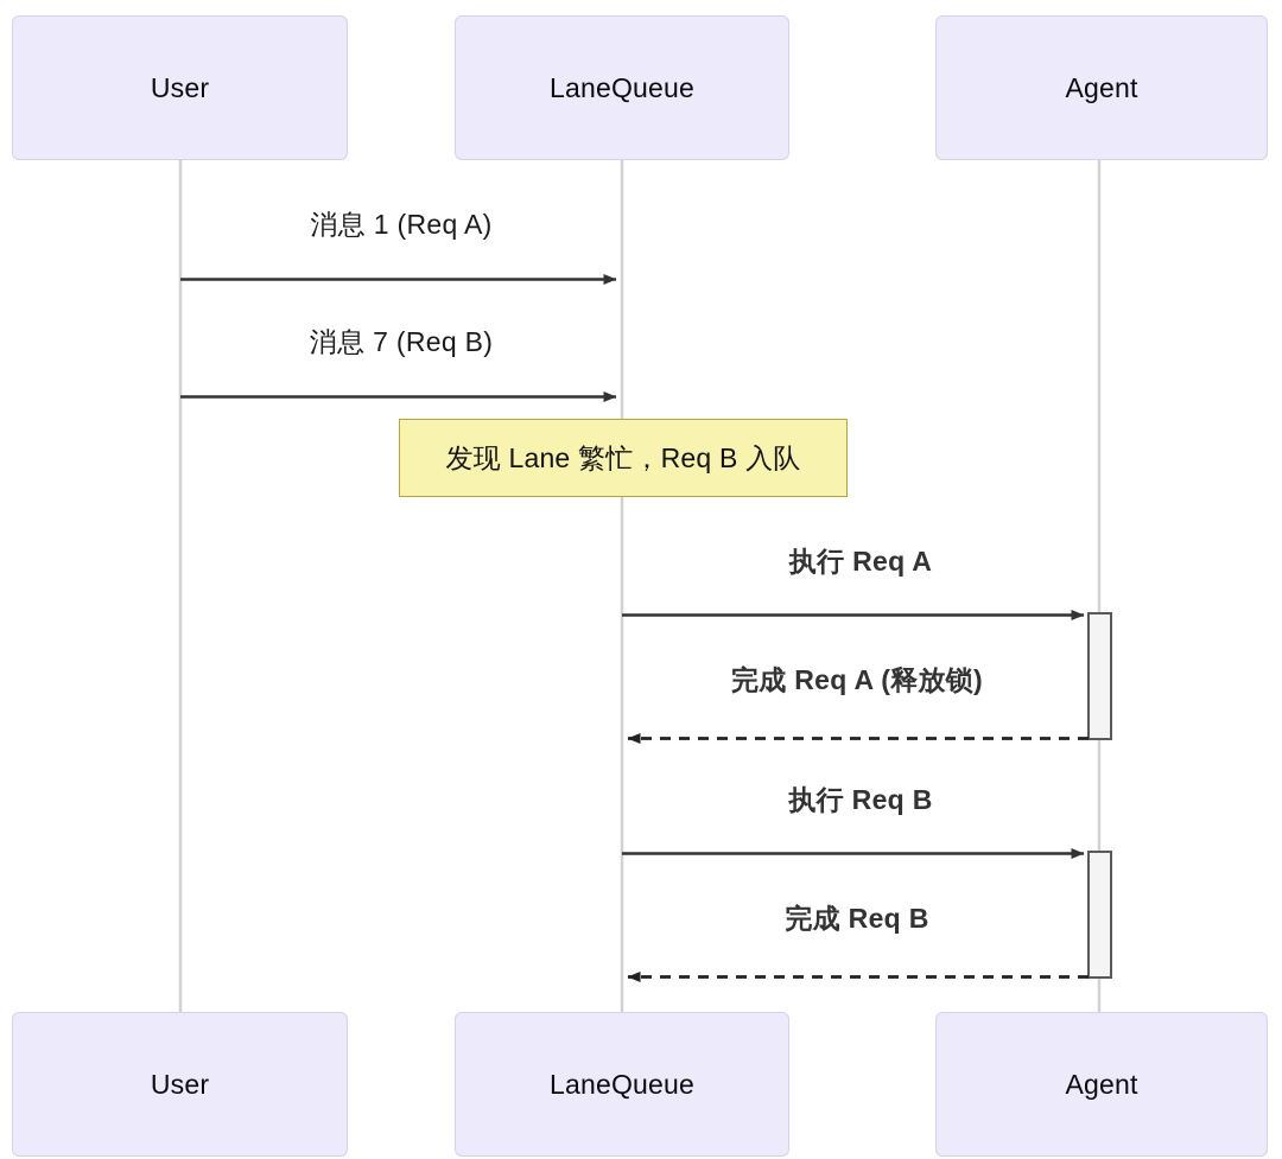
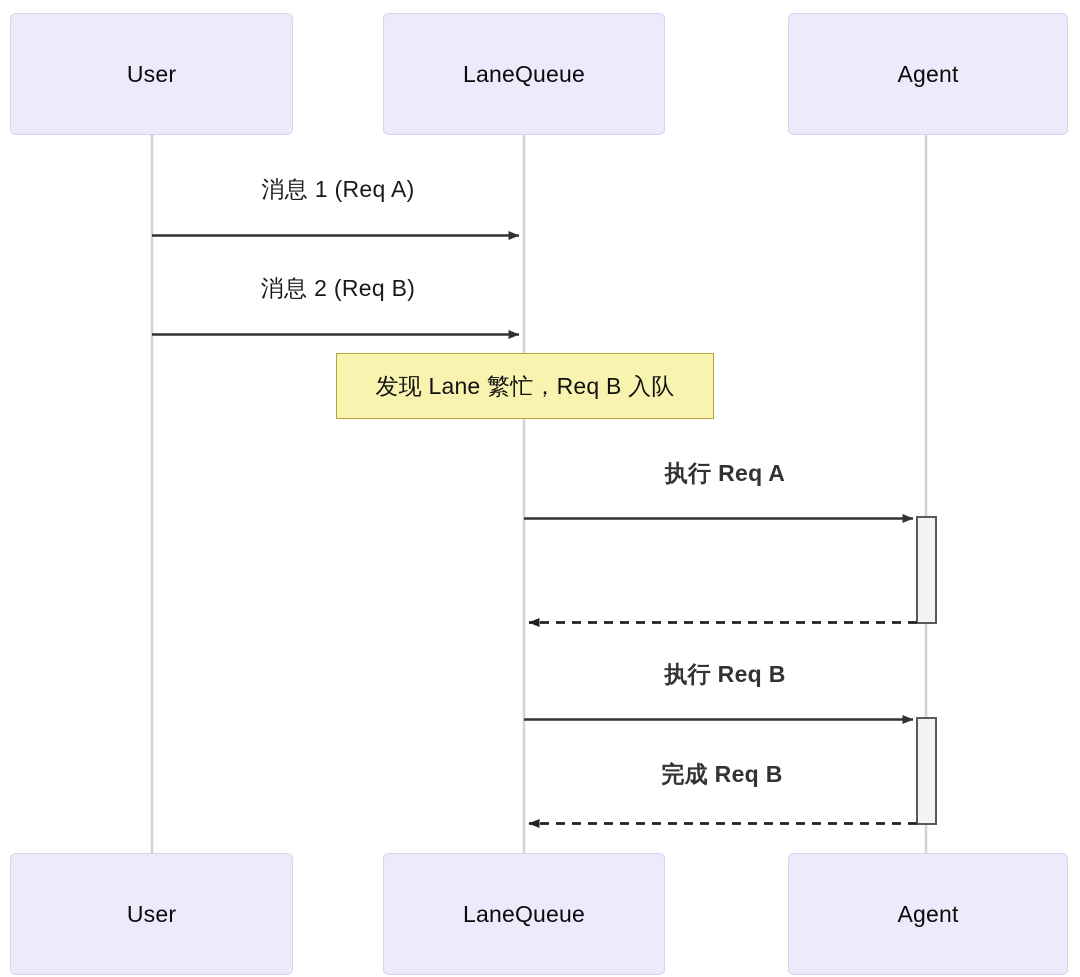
  User
  LaneQueue
  Agent
  消息 1 (Req A)
- 消息 7 (Req B)
+ 消息 2 (Req B)
  执行 Req A
- 完成 Req A (释放锁)
  执行 Req B
  完成 Req B
  发现 Lane 繁忙，Req B 入队
  User
  LaneQueue
  Agent
